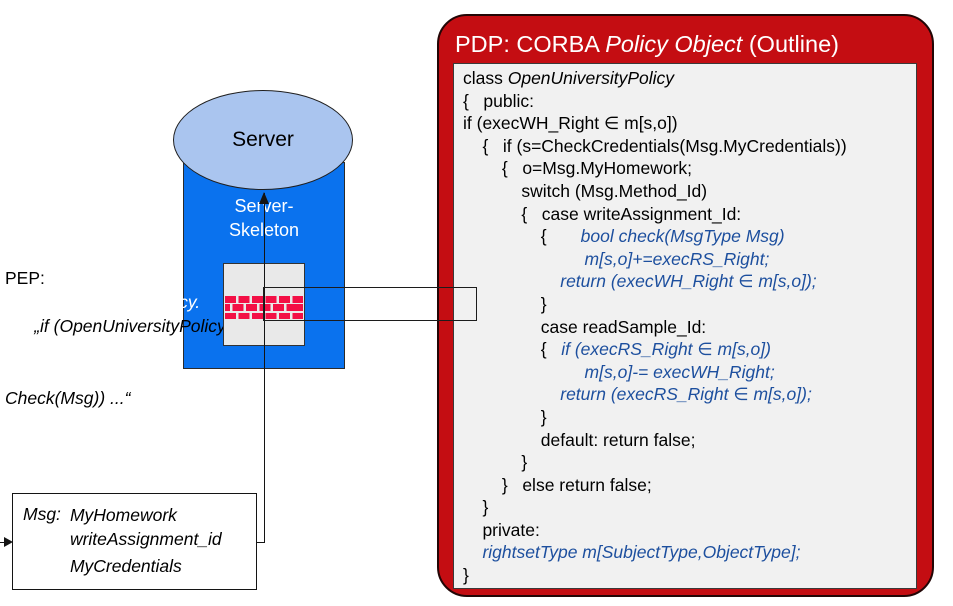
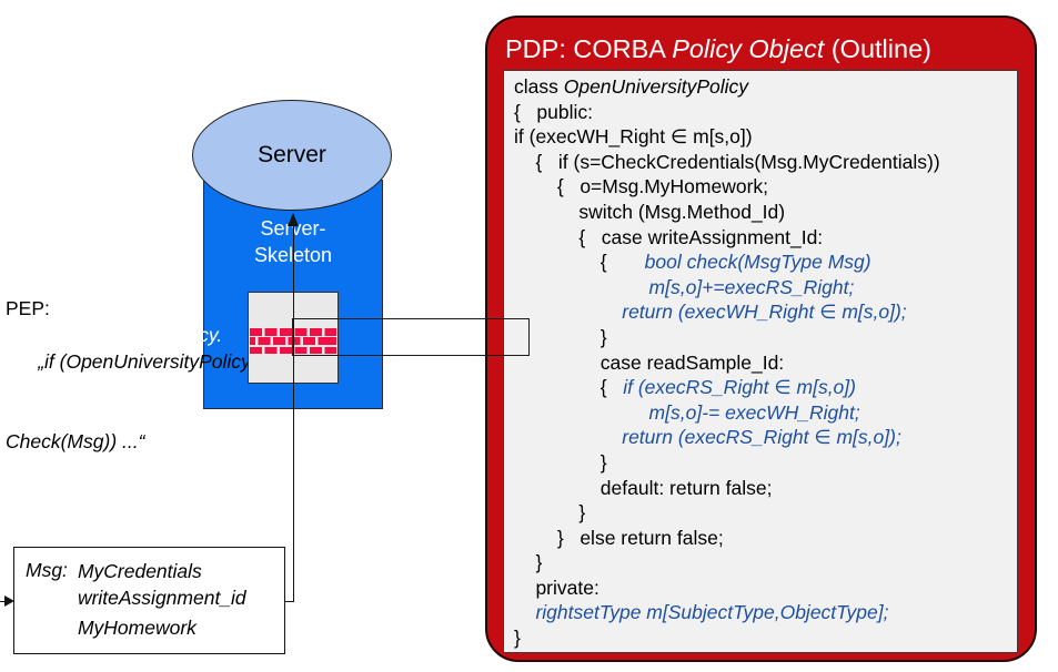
  PDP: CORBA Policy Object (Outline)
  class OpenUniversityPolicy
  { public:
  if (execWH_Right ∈ m[s,o])
  { if (s=CheckCredentials(Msg.MyCredentials))
  { o=Msg.MyHomework;
  switch (Msg.Method_Id)
  { case writeAssignment_Id:
  { bool check(MsgType Msg)
  m[s,o]+=execRS_Right;
  return (execWH_Right ∈ m[s,o]);
  }
  case readSample_Id:
  { if (execRS_Right ∈ m[s,o])
  m[s,o]-= execWH_Right;
  return (execRS_Right ∈ m[s,o]);
  }
  default: return false;
  }
  } else return false;
  }
  private:
  rightsetType m[SubjectType,ObjectType];
  }
  Server
  Server-
  Skeleton
  PEP:
  „if (OpenUniversityPolicy
  Check(Msg)) ...“
  Msg:
- MyHomework
+ MyCredentials
  writeAssignment_id
- MyCredentials
+ MyHomework
